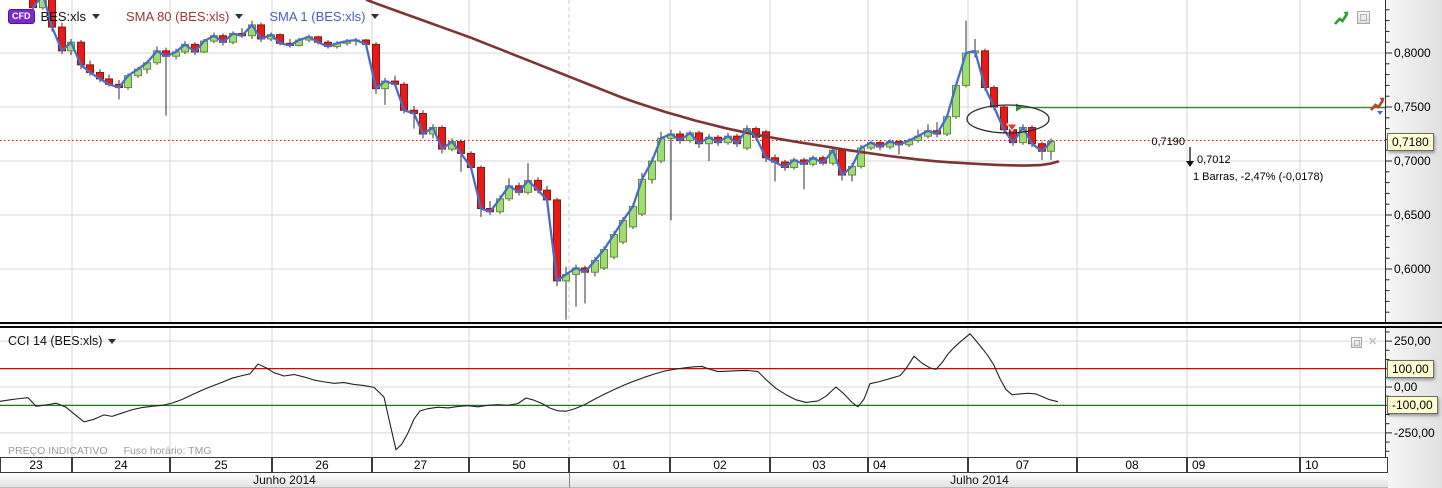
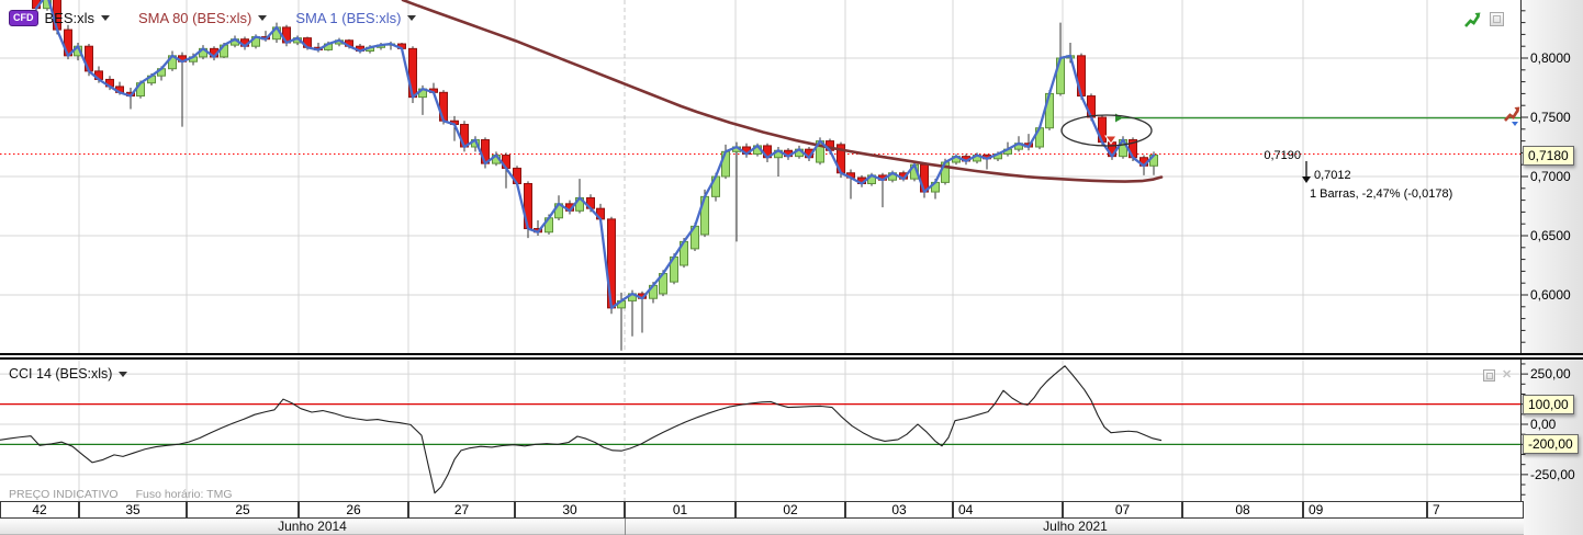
  0,8000
  0,7500
  0,7000
  0,6500
  0,6000
  0,7180
  100,00
- -100,00
+ -200,00
  250,00
  0,00
  -250,00
  CFD
  BES:xls
  SMA 80 (BES:xls)
  SMA 1 (BES:xls)
  0,7190
  0,7012
  1 Barras, -2,47% (-0,0178)
  CCI 14 (BES:xls)
  ✕
  PREÇO INDICATIVO
  Fuso horário: TMG
- 23
+ 42
- 24
+ 35
  25
  26
  27
- 50
+ 30
  01
  02
  03
  04
  07
  08
  09
- 10
+ 7
  Junho 2014
- Julho 2014
+ Julho 2021
